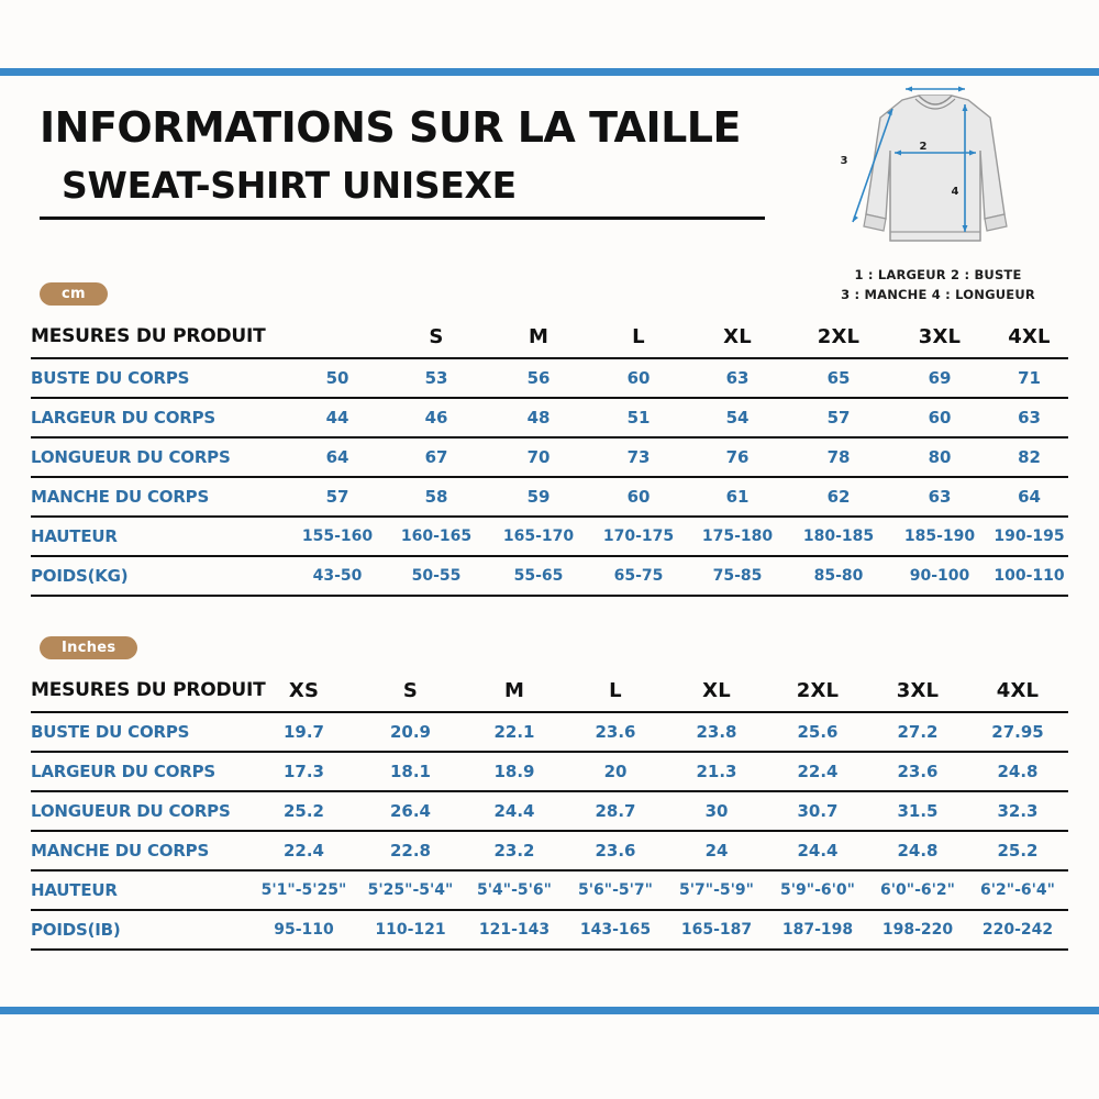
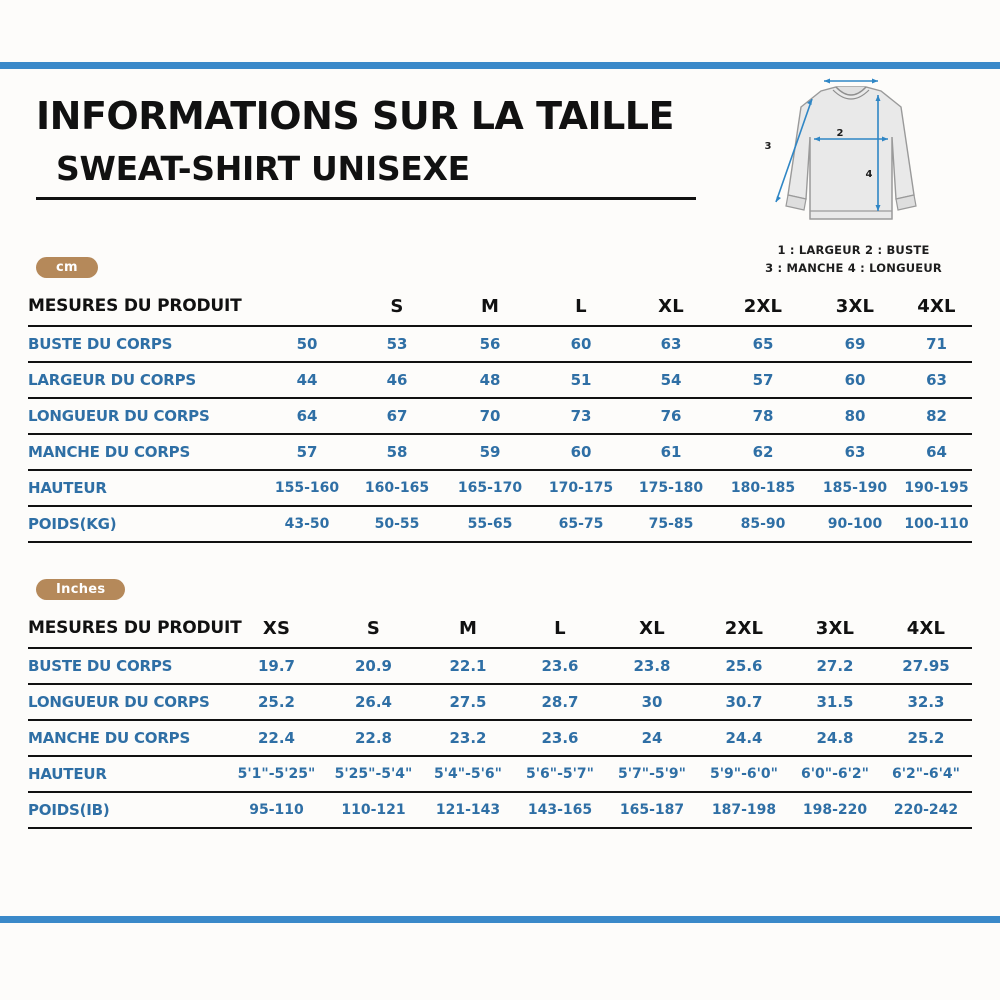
  INFORMATIONS SUR LA TAILLE
  SWEAT-SHIRT UNISEXE
  2
  3
  4
  1 : LARGEUR 2 : BUSTE
  3 : MANCHE 4 : LONGUEUR
  cm
  MESURES DU PRODUIT		S	M	L	XL	2XL	3XL	4XL
  BUSTE DU CORPS	50	53	56	60	63	65	69	71
  LARGEUR DU CORPS	44	46	48	51	54	57	60	63
  LONGUEUR DU CORPS	64	67	70	73	76	78	80	82
  MANCHE DU CORPS	57	58	59	60	61	62	63	64
  HAUTEUR	155-160	160-165	165-170	170-175	175-180	180-185	185-190	190-195
- POIDS(KG)	43-50	50-55	55-65	65-75	75-85	85-80	90-100	100-110
+ POIDS(KG)	43-50	50-55	55-65	65-75	75-85	85-90	90-100	100-110
  Inches
  MESURES DU PRODUIT	XS	S	M	L	XL	2XL	3XL	4XL
  BUSTE DU CORPS	19.7	20.9	22.1	23.6	23.8	25.6	27.2	27.95
- LARGEUR DU CORPS	17.3	18.1	18.9	20	21.3	22.4	23.6	24.8
- LONGUEUR DU CORPS	25.2	26.4	24.4	28.7	30	30.7	31.5	32.3
+ LONGUEUR DU CORPS	25.2	26.4	27.5	28.7	30	30.7	31.5	32.3
  MANCHE DU CORPS	22.4	22.8	23.2	23.6	24	24.4	24.8	25.2
  HAUTEUR	5'1"-5'25"	5'25"-5'4"	5'4"-5'6"	5'6"-5'7"	5'7"-5'9"	5'9"-6'0"	6'0"-6'2"	6'2"-6'4"
  POIDS(IB)	95-110	110-121	121-143	143-165	165-187	187-198	198-220	220-242
